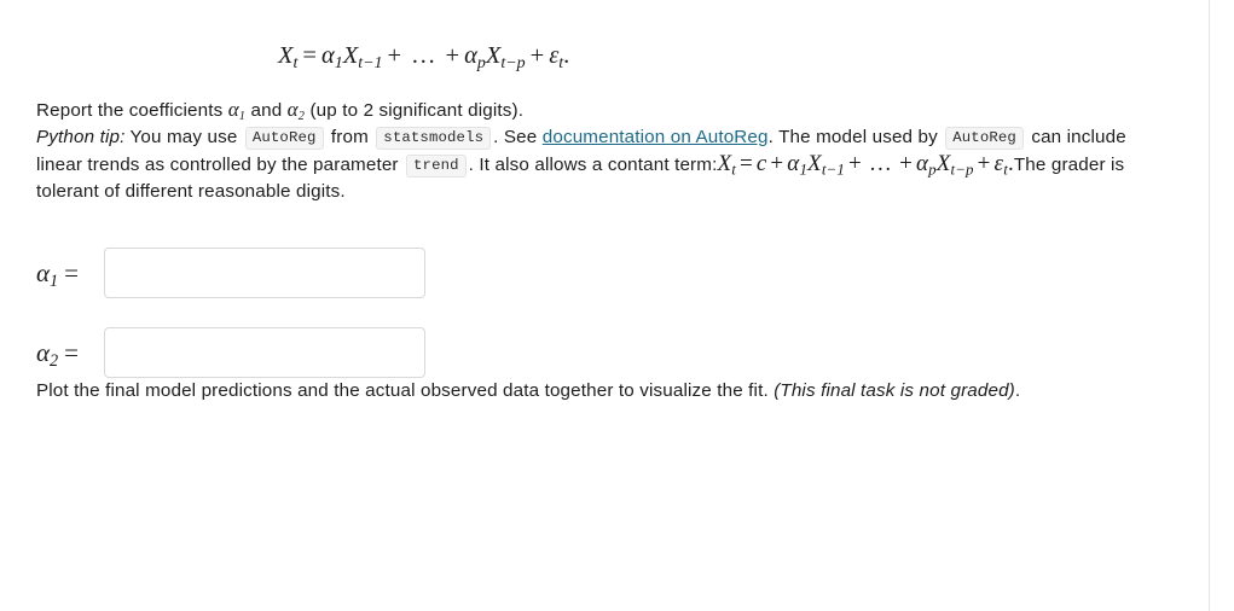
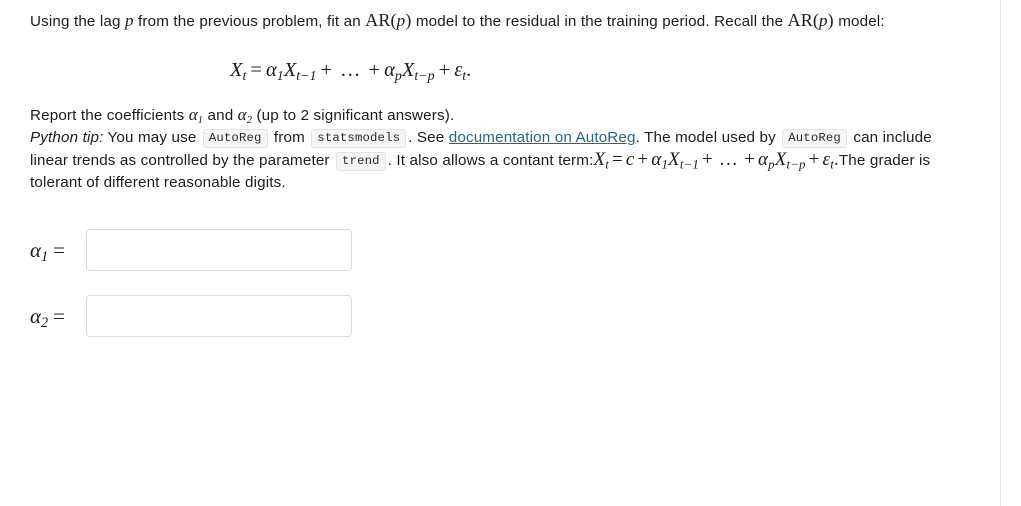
+ Using the lag p from the previous problem, fit an AR(p) model to the residual in the training period. Recall the AR(p) model:
  Xt = α1Xt−1 + … + αpXt−p + εt.
- Report the coefficients α1 and α2 (up to 2 significant digits).
+ Report the coefficients α1 and α2 (up to 2 significant answers).
  Python tip: You may use AutoReg from statsmodels . See documentation on AutoReg. The model used by AutoReg can include linear trends as controlled by the parameter trend . It also allows a contant term:Xt = c + α1Xt−1 + … + αpXt−p + εt.The grader is tolerant of different reasonable digits.
  α1 =
  α2 =
- Plot the final model predictions and the actual observed data together to visualize the fit. (This final task is not graded).
